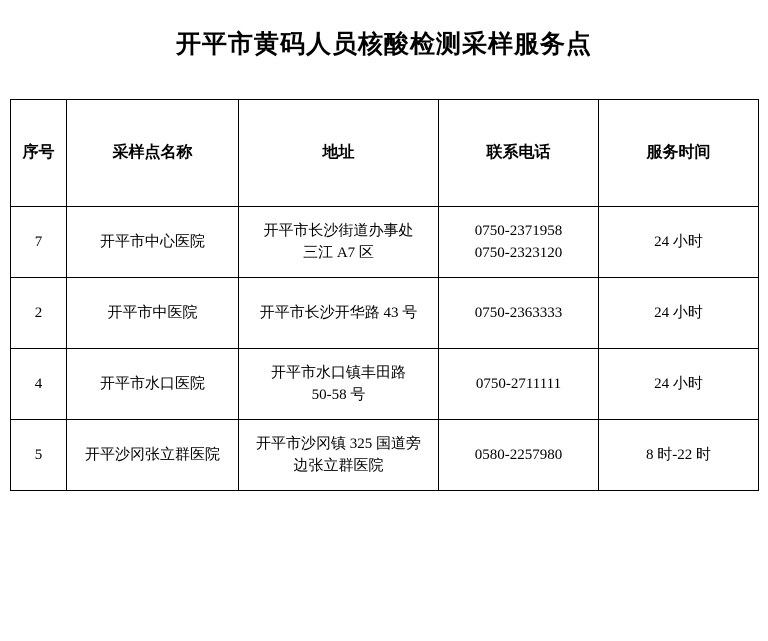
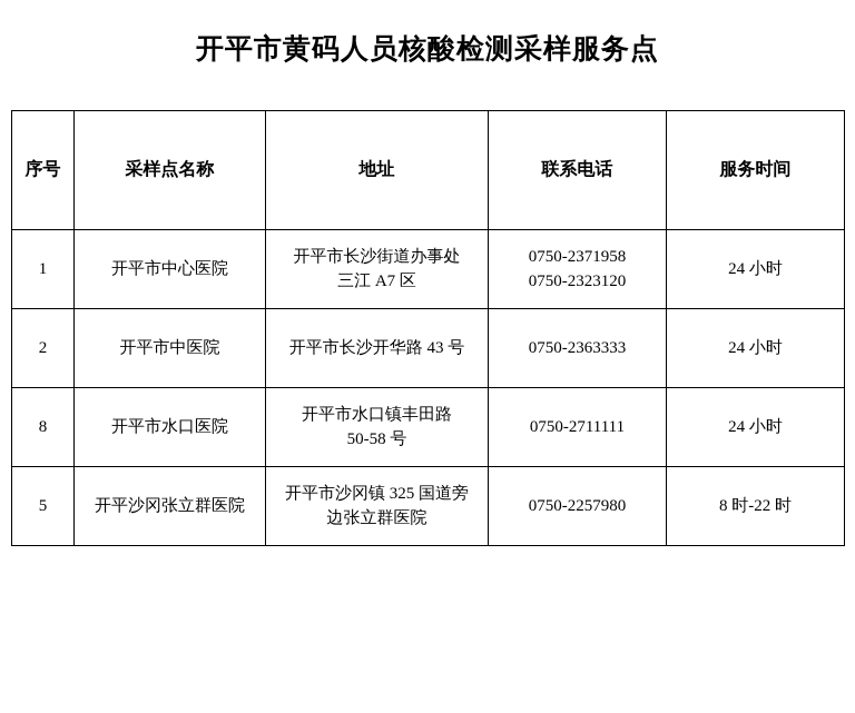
  开平市黄码人员核酸检测采样服务点
  序号	采样点名称	地址	联系电话	服务时间
- 7	开平市中心医院	开平市长沙街道办事处 三江 A7 区	0750-2371958 0750-2323120	24 小时
+ 1	开平市中心医院	开平市长沙街道办事处 三江 A7 区	0750-2371958 0750-2323120	24 小时
  2	开平市中医院	开平市长沙开华路 43 号	0750-2363333	24 小时
- 4	开平市水口医院	开平市水口镇丰田路 50-58 号	0750-2711111	24 小时
+ 8	开平市水口医院	开平市水口镇丰田路 50-58 号	0750-2711111	24 小时
- 5	开平沙冈张立群医院	开平市沙冈镇 325 国道旁 边张立群医院	0580-2257980	8 时-22 时
+ 5	开平沙冈张立群医院	开平市沙冈镇 325 国道旁 边张立群医院	0750-2257980	8 时-22 时
